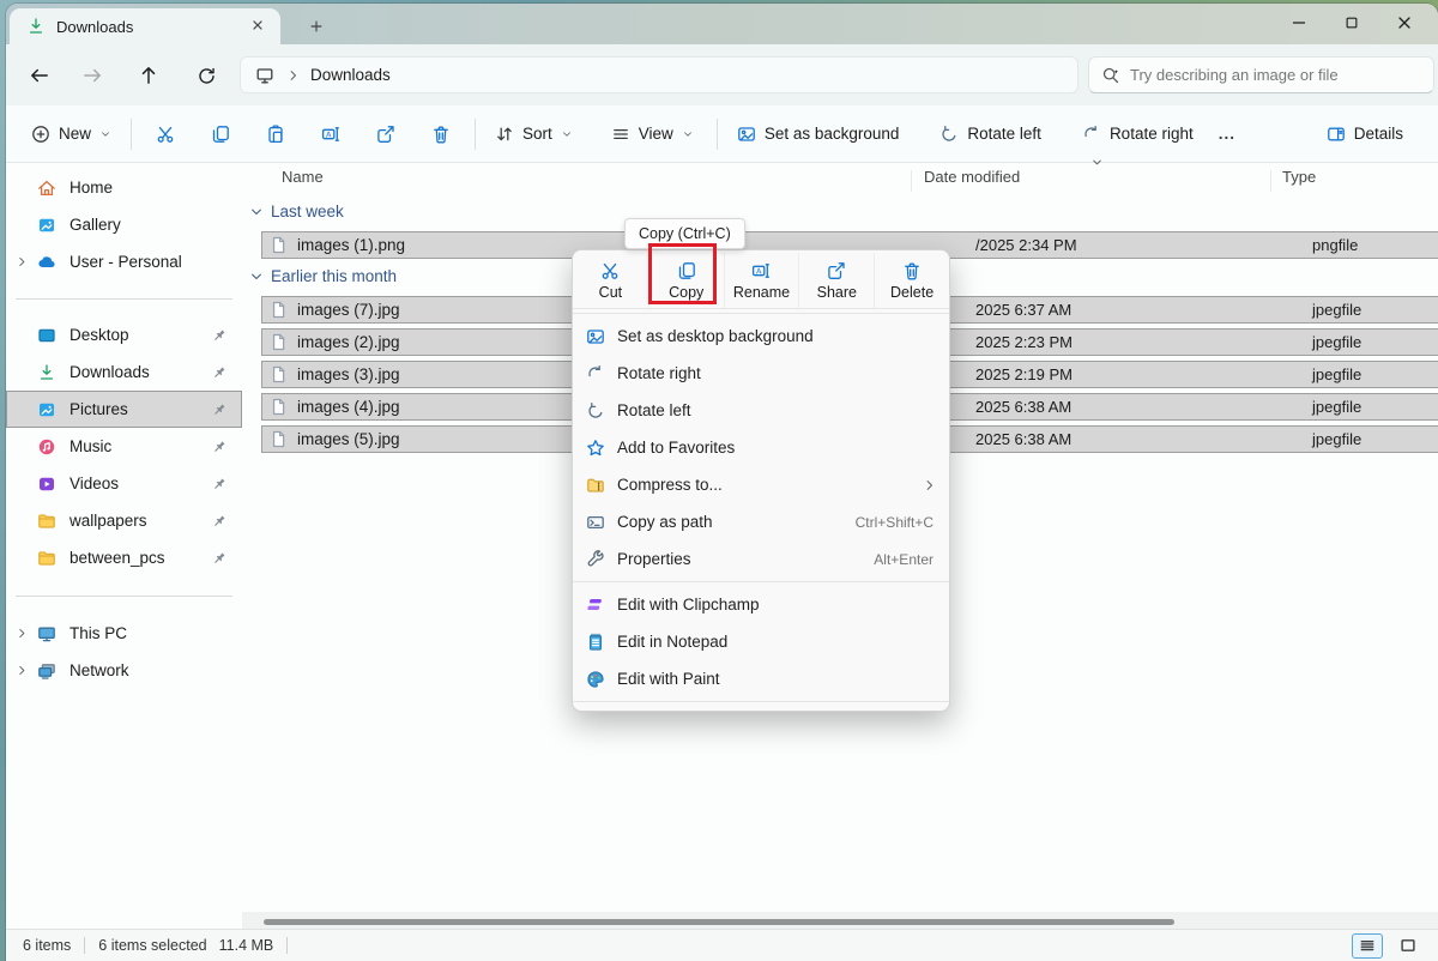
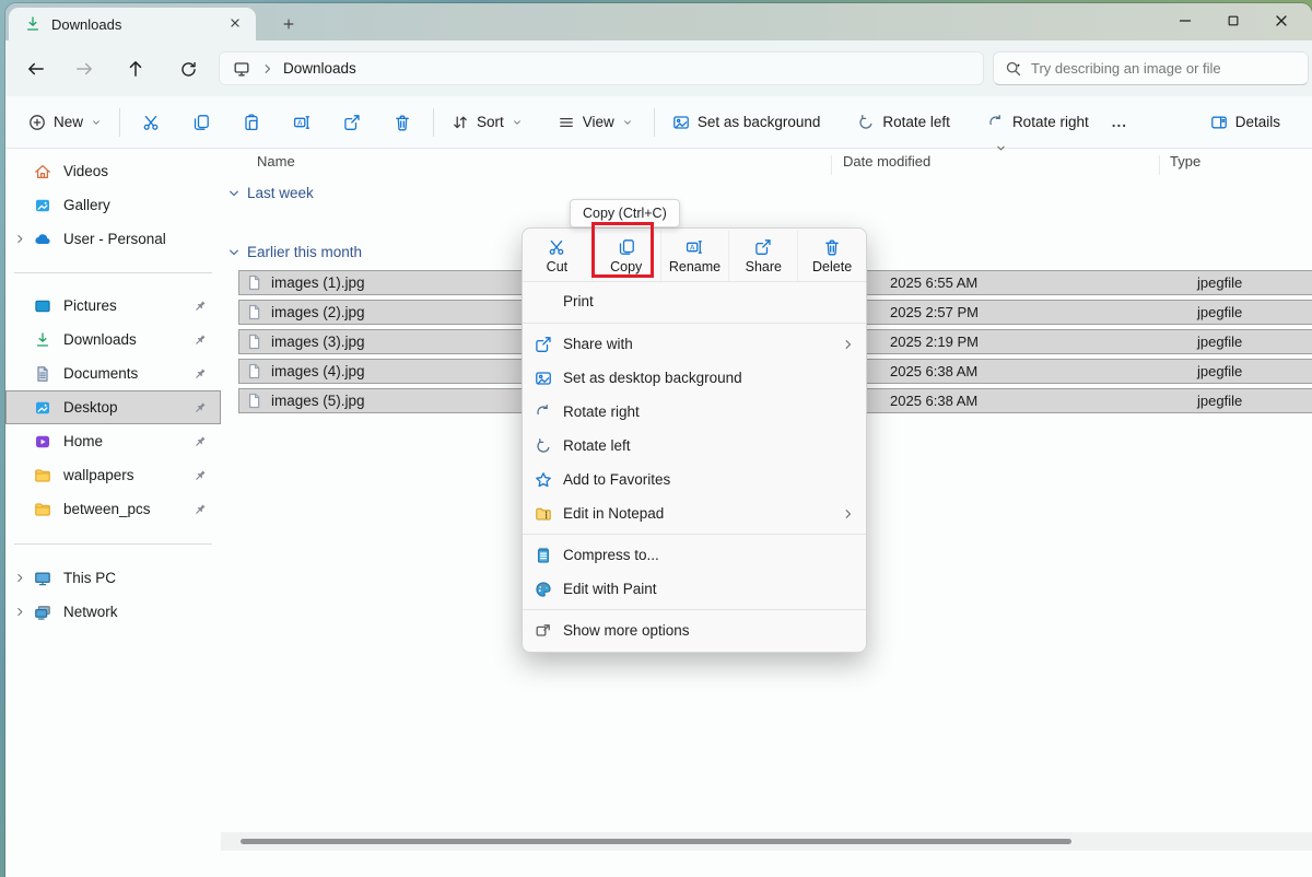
  Downloads
  Downloads
  Try describing an image or file
  New
  A
  Sort
  View
  Set as background
  Rotate left
  Rotate right
  ...
  Details
- Home
+ Videos
  Gallery
  User - Personal
- Desktop
+ Pictures
  Downloads
+ Documents
- Pictures
+ Desktop
- Music
- Videos
+ Home
  wallpapers
  between_pcs
  This PC
  Network
  Name
  Date modified
  Type
  Last week
- images (1).png
- /2025 2:34 PM
- pngfile
  Earlier this month
- images (7).jpg
+ images (1).jpg
- 2025 6:37 AM
+ 2025 6:55 AM
  jpegfile
  images (2).jpg
- 2025 2:23 PM
+ 2025 2:57 PM
  jpegfile
  images (3).jpg
  2025 2:19 PM
  jpegfile
  images (4).jpg
  2025 6:38 AM
  jpegfile
  images (5).jpg
  2025 6:38 AM
  jpegfile
- 6 items
- 6 items selected
- 11.4 MB
  Cut
  Copy
  A
  Rename
  Share
  Delete
+ Print
+ Share with
  Set as desktop background
  Rotate right
  Rotate left
  Add to Favorites
- Compress to...
+ Edit in Notepad
- Copy as path
- Ctrl+Shift+C
- Properties
- Alt+Enter
- Edit with Clipchamp
- Edit in Notepad
+ Compress to...
  Edit with Paint
+ Show more options
  Copy (Ctrl+C)
